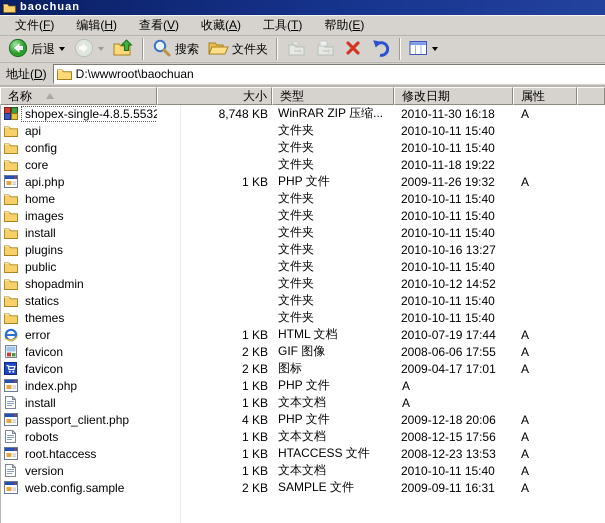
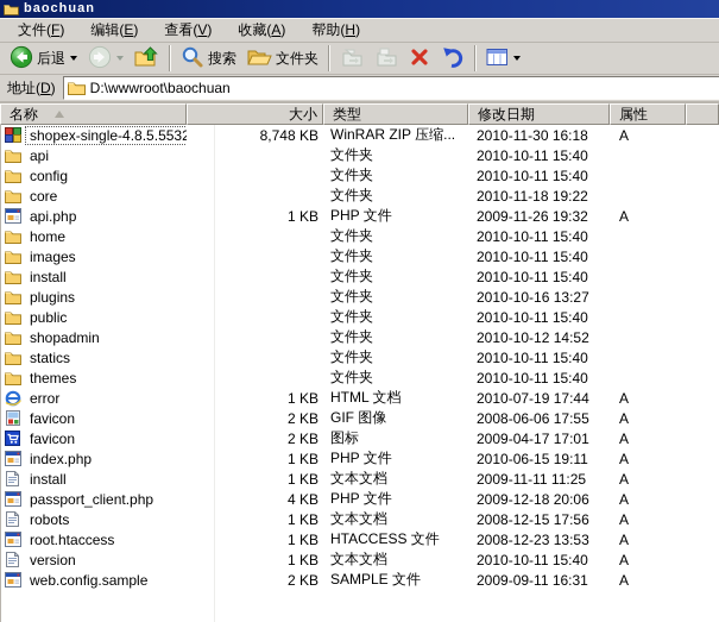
  baochuan
  文件(F)
- 编辑(H)
+ 编辑(E)
  查看(V)
  收藏(A)
- 工具(T)
- 帮助(E)
+ 帮助(H)
  后退
  搜索
  文件夹
  地址(D)
  D:\wwwroot\baochuan
  名称
  大小
  类型
  修改日期
  属性
  shopex-single-4.8.5.5532
  8,748 KB
  WinRAR ZIP 压缩...
  2010-11-30 16:18
  A
  api
  文件夹
  2010-10-11 15:40
  config
  文件夹
  2010-10-11 15:40
  core
  文件夹
  2010-11-18 19:22
  api.php
  1 KB
  PHP 文件
  2009-11-26 19:32
  A
  home
  文件夹
  2010-10-11 15:40
  images
  文件夹
  2010-10-11 15:40
  install
  文件夹
  2010-10-11 15:40
  plugins
  文件夹
  2010-10-16 13:27
  public
  文件夹
  2010-10-11 15:40
  shopadmin
  文件夹
  2010-10-12 14:52
  statics
  文件夹
  2010-10-11 15:40
  themes
  文件夹
  2010-10-11 15:40
  error
  1 KB
  HTML 文档
  2010-07-19 17:44
  A
  favicon
  2 KB
  GIF 图像
  2008-06-06 17:55
  A
  favicon
  2 KB
  图标
  2009-04-17 17:01
  A
  index.php
  1 KB
  PHP 文件
+ 2010-06-15 19:11
  A
  install
  1 KB
  文本文档
+ 2009-11-11 11:25
  A
  passport_client.php
  4 KB
  PHP 文件
  2009-12-18 20:06
  A
  robots
  1 KB
  文本文档
  2008-12-15 17:56
  A
  root.htaccess
  1 KB
  HTACCESS 文件
  2008-12-23 13:53
  A
  version
  1 KB
  文本文档
  2010-10-11 15:40
  A
  web.config.sample
  2 KB
  SAMPLE 文件
  2009-09-11 16:31
  A
